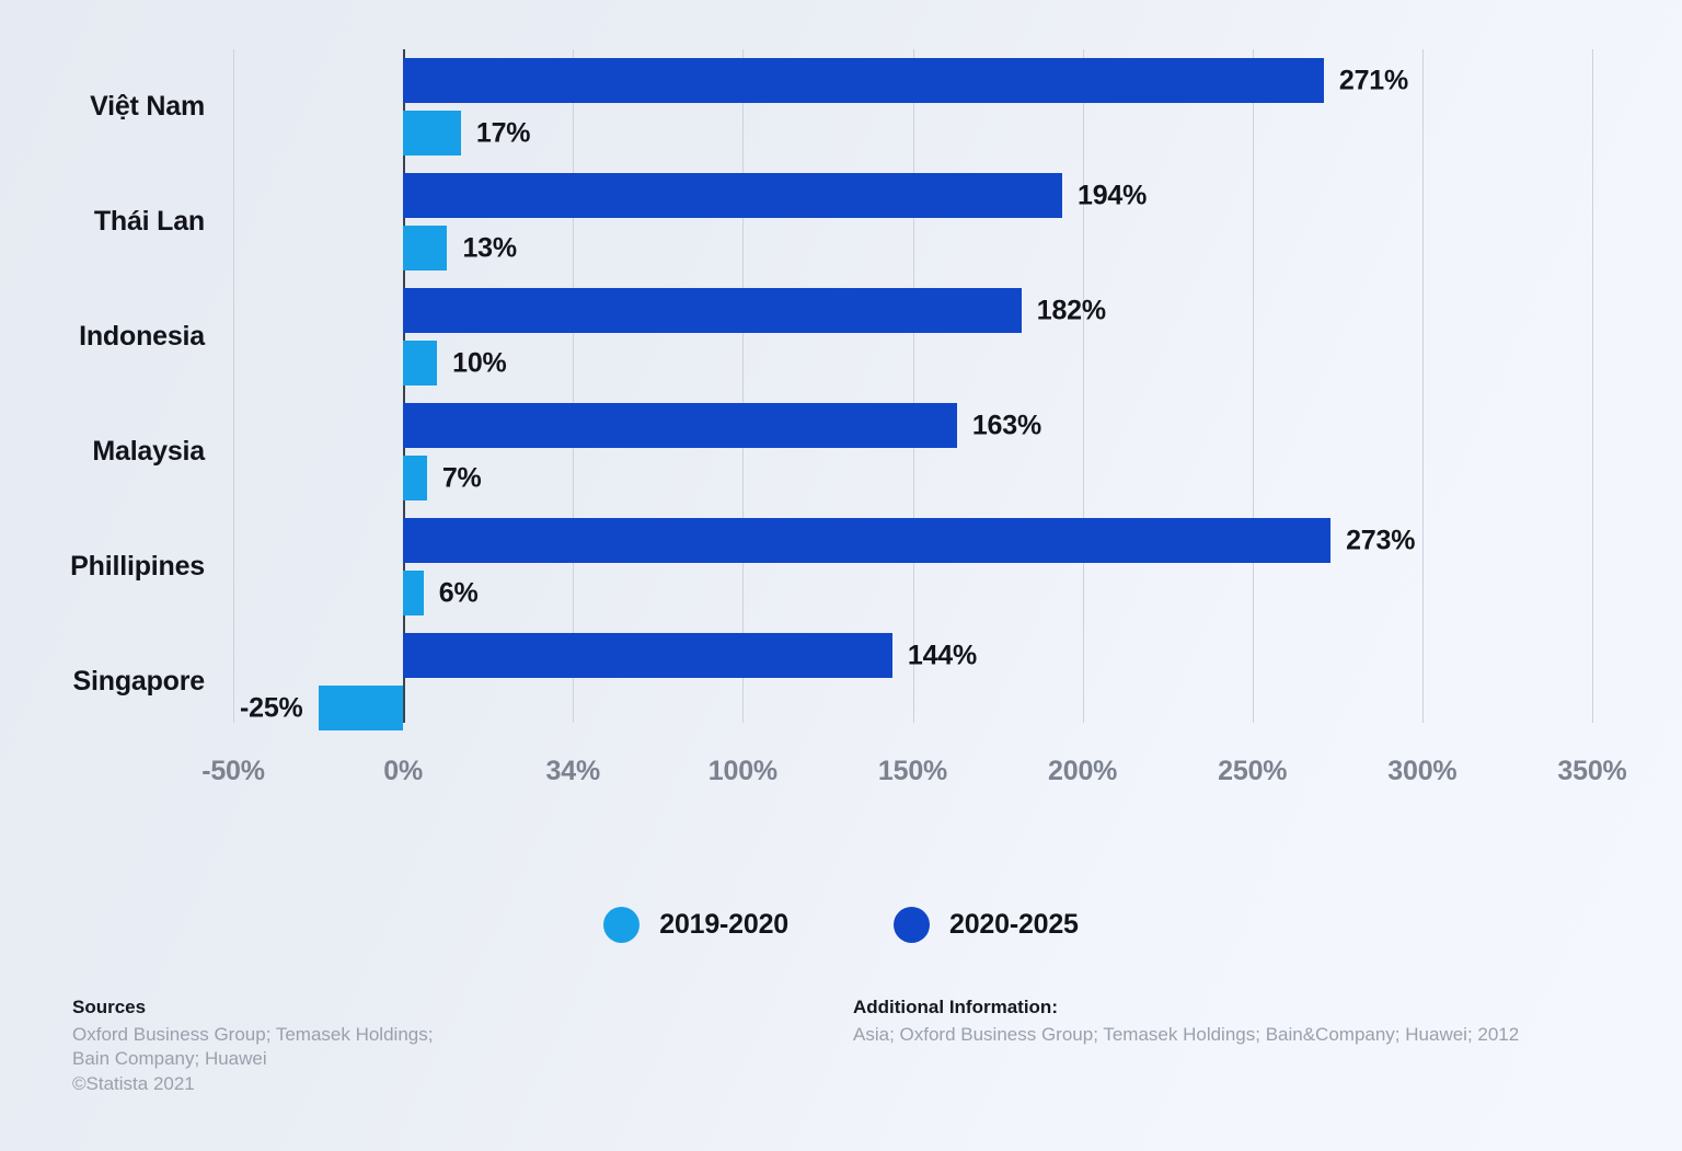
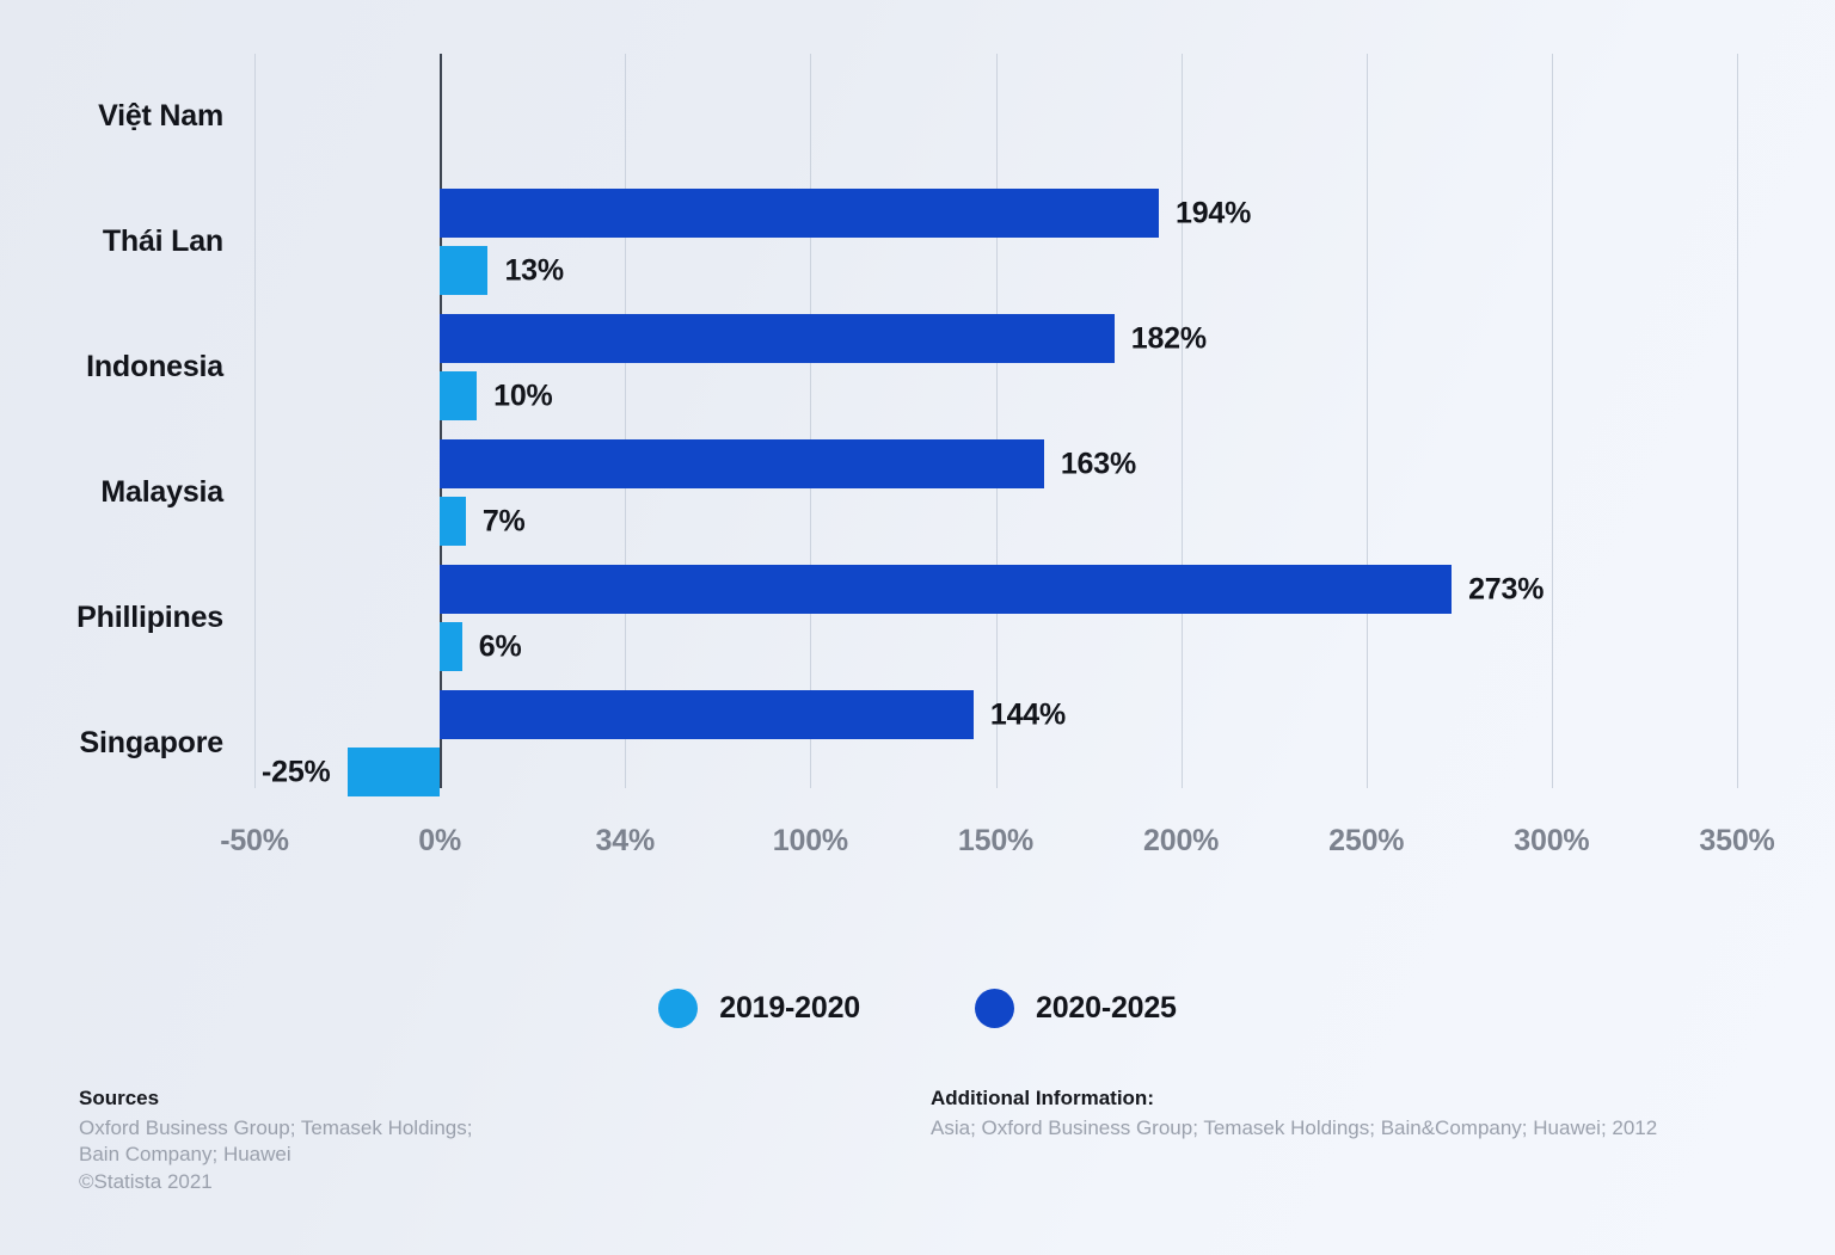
  Việt Nam
  Thái Lan
  Indonesia
  Malaysia
  Phillipines
  Singapore
- 271%
- 17%
  194%
  13%
  182%
  10%
  163%
  7%
  273%
  6%
  144%
  -25%
  -50%
  0%
  34%
  100%
  150%
  200%
  250%
  300%
  350%
  2019-2020
  2020-2025
  Sources
  Oxford Business Group; Temasek Holdings;
  Bain Company; Huawei
  ©Statista 2021
  Additional Information:
  Asia; Oxford Business Group; Temasek Holdings; Bain&Company; Huawei; 2012
